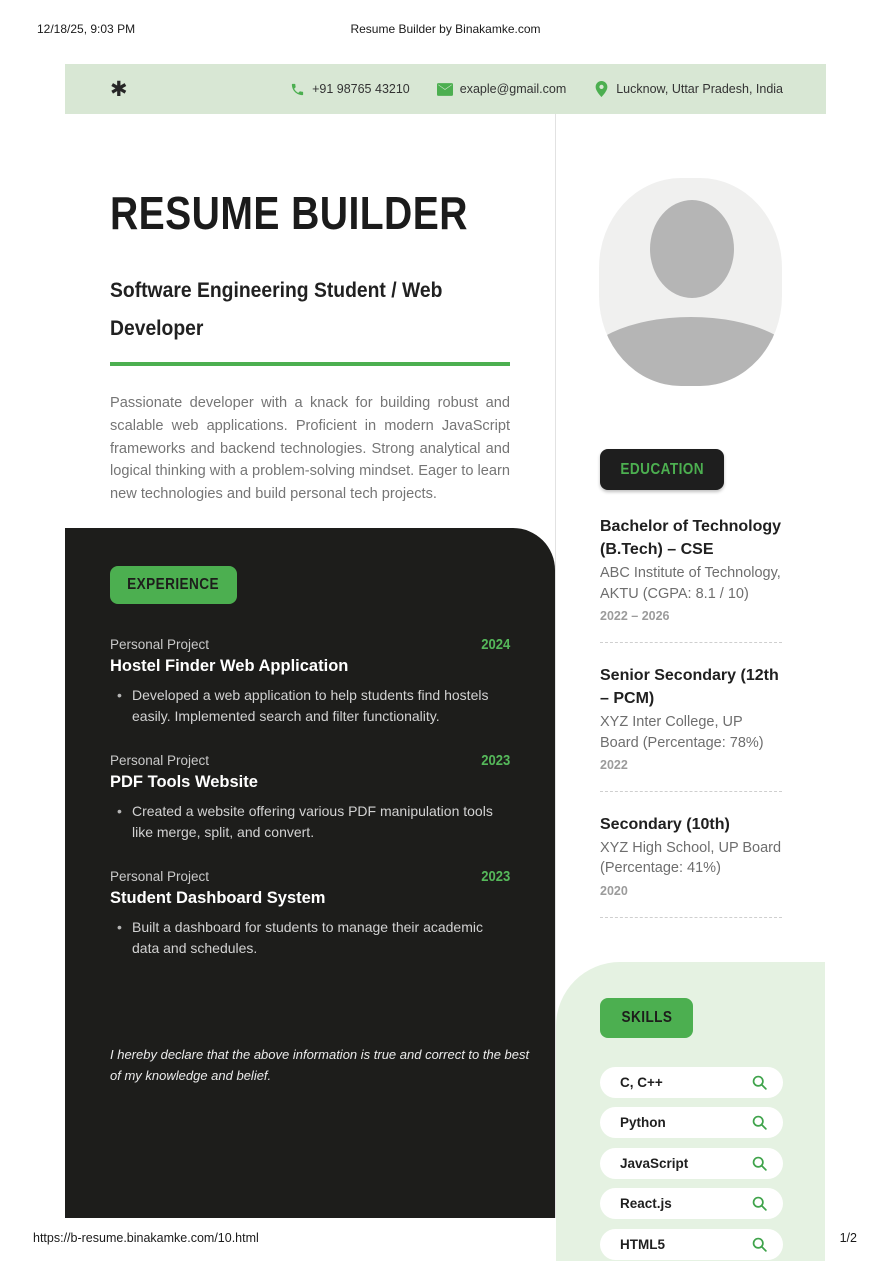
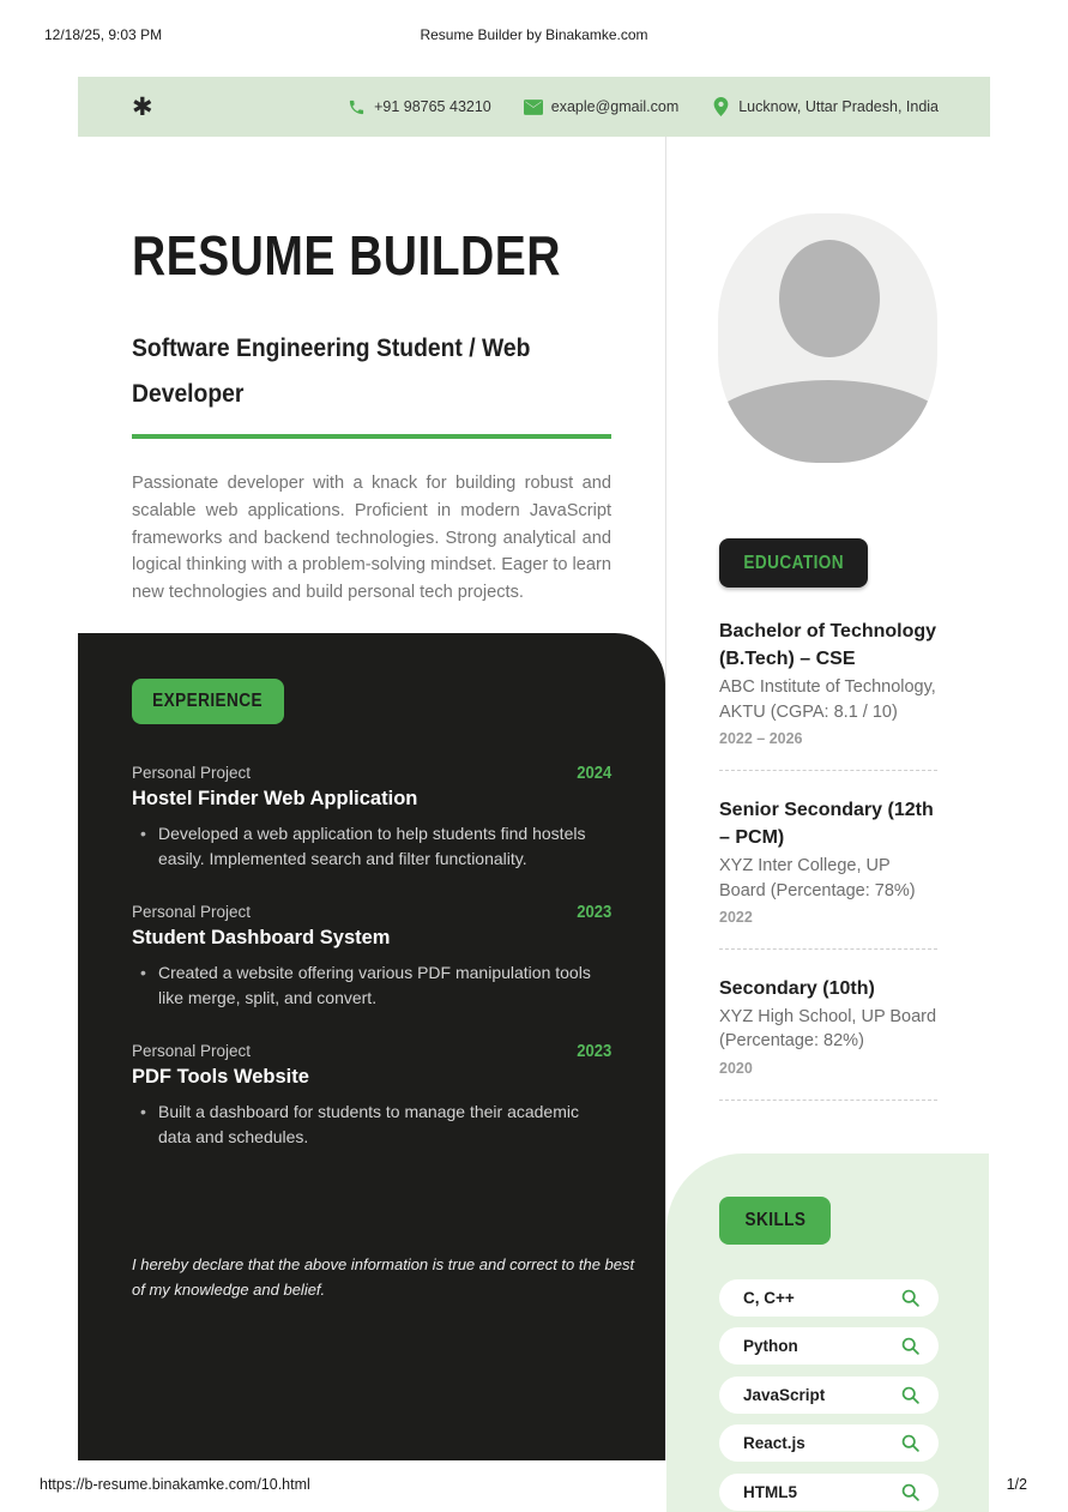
  12/18/25, 9:03 PM
  Resume Builder by Binakamke.com
  ✱
  +91 98765 43210
  exaple@gmail.com
  Lucknow, Uttar Pradesh, India
  RESUME BUILDER
  Software Engineering Student / Web Developer
  Passionate developer with a knack for building robust and scalable web applications. Proficient in modern JavaScript frameworks and backend technologies. Strong analytical and logical thinking with a problem-solving mindset. Eager to learn new technologies and build personal tech projects.
  EXPERIENCE
  Personal Project
  2024
  Hostel Finder Web Application
  Developed a web application to help students find hostels easily. Implemented search and filter functionality.
  Personal Project
  2023
- PDF Tools Website
+ Student Dashboard System
  Created a website offering various PDF manipulation tools like merge, split, and convert.
  Personal Project
  2023
- Student Dashboard System
+ PDF Tools Website
  Built a dashboard for students to manage their academic data and schedules.
  I hereby declare that the above information is true and correct to the best of my knowledge and belief.
  EDUCATION
  Bachelor of Technology (B.Tech) – CSE
  ABC Institute of Technology, AKTU (CGPA: 8.1 / 10)
  2022 – 2026
  Senior Secondary (12th – PCM)
  XYZ Inter College, UP Board (Percentage: 78%)
  2022
  Secondary (10th)
- XYZ High School, UP Board (Percentage: 41%)
+ XYZ High School, UP Board (Percentage: 82%)
  2020
  SKILLS
  C, C++
  Python
  JavaScript
  React.js
  HTML5
  https://b-resume.binakamke.com/10.html
  1/2
